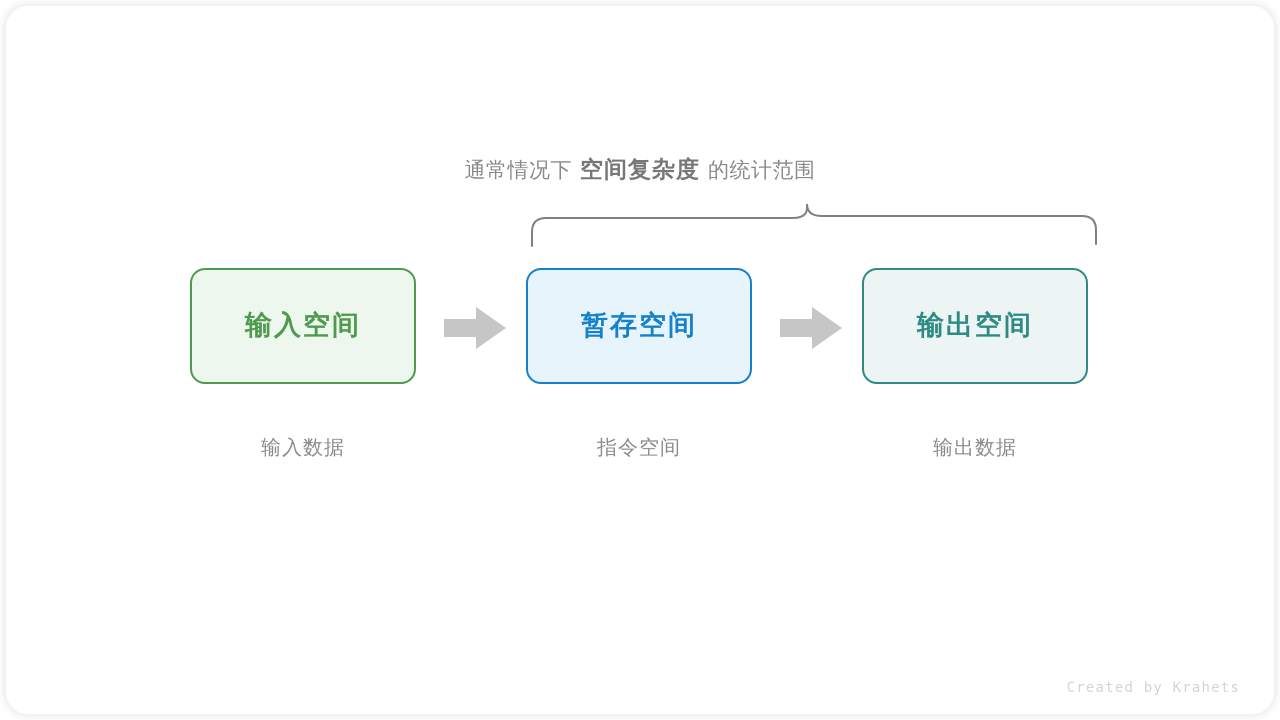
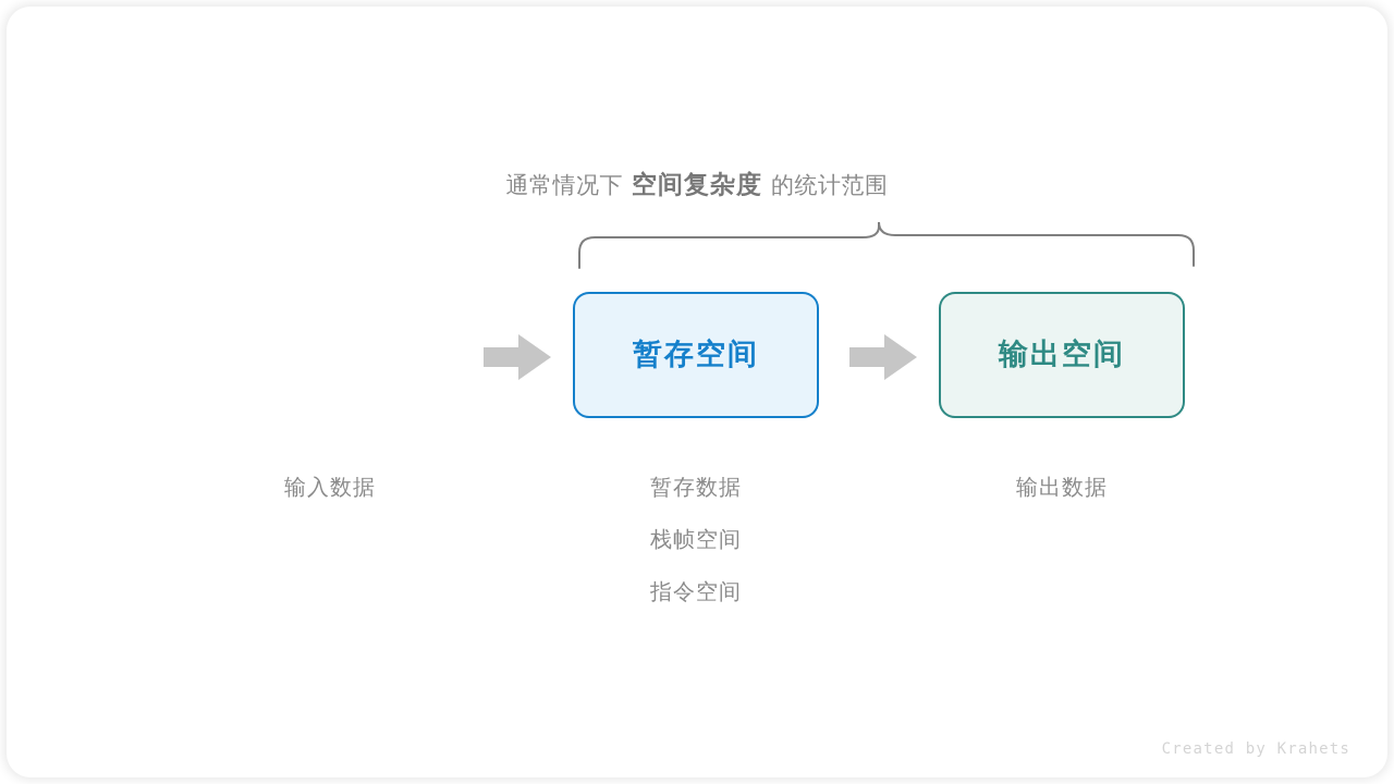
  通常情况下 空间复杂度 的统计范围
- 输入空间
  暂存空间
  输出空间
  输入数据
+ 暂存数据
+ 栈帧空间
  指令空间
  输出数据
  Created by Krahets
